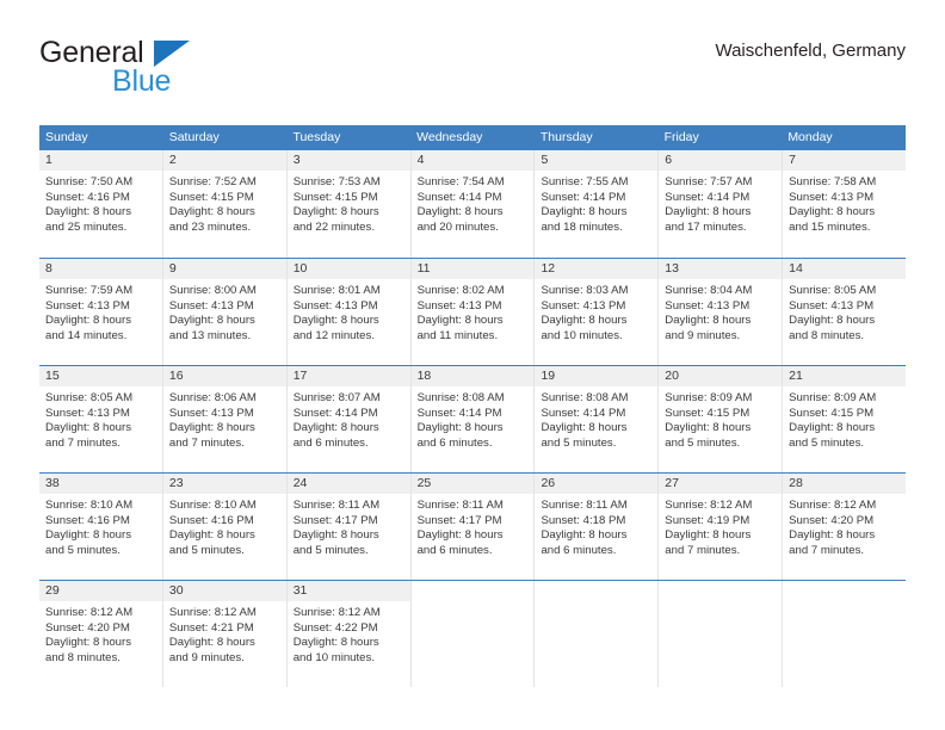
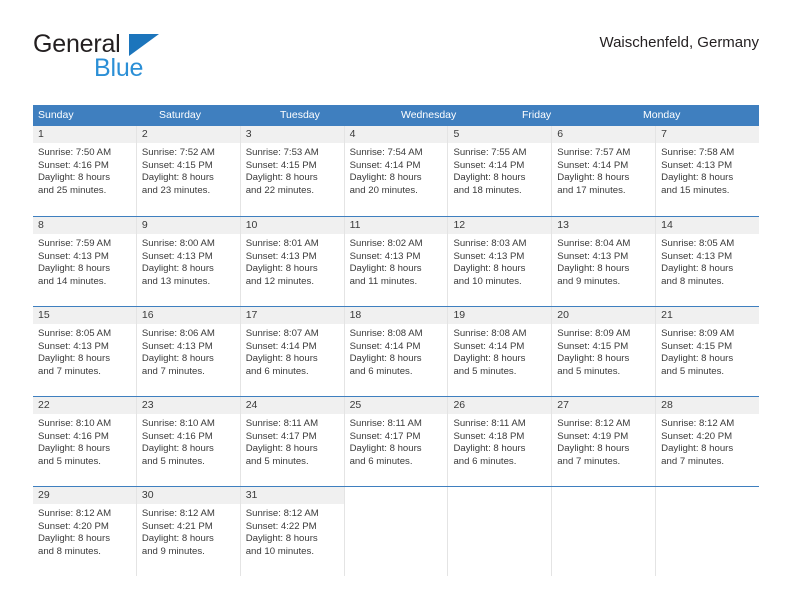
  General
  Blue
  Waischenfeld, Germany
  Sunday
  Saturday
  Tuesday
  Wednesday
- Thursday
  Friday
  Monday
  1
  Sunrise: 7:50 AM
  Sunset: 4:16 PM
  Daylight: 8 hours
  and 25 minutes.
  2
  Sunrise: 7:52 AM
  Sunset: 4:15 PM
  Daylight: 8 hours
  and 23 minutes.
  3
  Sunrise: 7:53 AM
  Sunset: 4:15 PM
  Daylight: 8 hours
  and 22 minutes.
  4
  Sunrise: 7:54 AM
  Sunset: 4:14 PM
  Daylight: 8 hours
  and 20 minutes.
  5
  Sunrise: 7:55 AM
  Sunset: 4:14 PM
  Daylight: 8 hours
  and 18 minutes.
  6
  Sunrise: 7:57 AM
  Sunset: 4:14 PM
  Daylight: 8 hours
  and 17 minutes.
  7
  Sunrise: 7:58 AM
  Sunset: 4:13 PM
  Daylight: 8 hours
  and 15 minutes.
  8
  Sunrise: 7:59 AM
  Sunset: 4:13 PM
  Daylight: 8 hours
  and 14 minutes.
  9
  Sunrise: 8:00 AM
  Sunset: 4:13 PM
  Daylight: 8 hours
  and 13 minutes.
  10
  Sunrise: 8:01 AM
  Sunset: 4:13 PM
  Daylight: 8 hours
  and 12 minutes.
  11
  Sunrise: 8:02 AM
  Sunset: 4:13 PM
  Daylight: 8 hours
  and 11 minutes.
  12
  Sunrise: 8:03 AM
  Sunset: 4:13 PM
  Daylight: 8 hours
  and 10 minutes.
  13
  Sunrise: 8:04 AM
  Sunset: 4:13 PM
  Daylight: 8 hours
  and 9 minutes.
  14
  Sunrise: 8:05 AM
  Sunset: 4:13 PM
  Daylight: 8 hours
  and 8 minutes.
  15
  Sunrise: 8:05 AM
  Sunset: 4:13 PM
  Daylight: 8 hours
  and 7 minutes.
  16
  Sunrise: 8:06 AM
  Sunset: 4:13 PM
  Daylight: 8 hours
  and 7 minutes.
  17
  Sunrise: 8:07 AM
  Sunset: 4:14 PM
  Daylight: 8 hours
  and 6 minutes.
  18
  Sunrise: 8:08 AM
  Sunset: 4:14 PM
  Daylight: 8 hours
  and 6 minutes.
  19
  Sunrise: 8:08 AM
  Sunset: 4:14 PM
  Daylight: 8 hours
  and 5 minutes.
  20
  Sunrise: 8:09 AM
  Sunset: 4:15 PM
  Daylight: 8 hours
  and 5 minutes.
  21
  Sunrise: 8:09 AM
  Sunset: 4:15 PM
  Daylight: 8 hours
  and 5 minutes.
- 38
+ 22
  Sunrise: 8:10 AM
  Sunset: 4:16 PM
  Daylight: 8 hours
  and 5 minutes.
  23
  Sunrise: 8:10 AM
  Sunset: 4:16 PM
  Daylight: 8 hours
  and 5 minutes.
  24
  Sunrise: 8:11 AM
  Sunset: 4:17 PM
  Daylight: 8 hours
  and 5 minutes.
  25
  Sunrise: 8:11 AM
  Sunset: 4:17 PM
  Daylight: 8 hours
  and 6 minutes.
  26
  Sunrise: 8:11 AM
  Sunset: 4:18 PM
  Daylight: 8 hours
  and 6 minutes.
  27
  Sunrise: 8:12 AM
  Sunset: 4:19 PM
  Daylight: 8 hours
  and 7 minutes.
  28
  Sunrise: 8:12 AM
  Sunset: 4:20 PM
  Daylight: 8 hours
  and 7 minutes.
  29
  Sunrise: 8:12 AM
  Sunset: 4:20 PM
  Daylight: 8 hours
  and 8 minutes.
  30
  Sunrise: 8:12 AM
  Sunset: 4:21 PM
  Daylight: 8 hours
  and 9 minutes.
  31
  Sunrise: 8:12 AM
  Sunset: 4:22 PM
  Daylight: 8 hours
  and 10 minutes.
